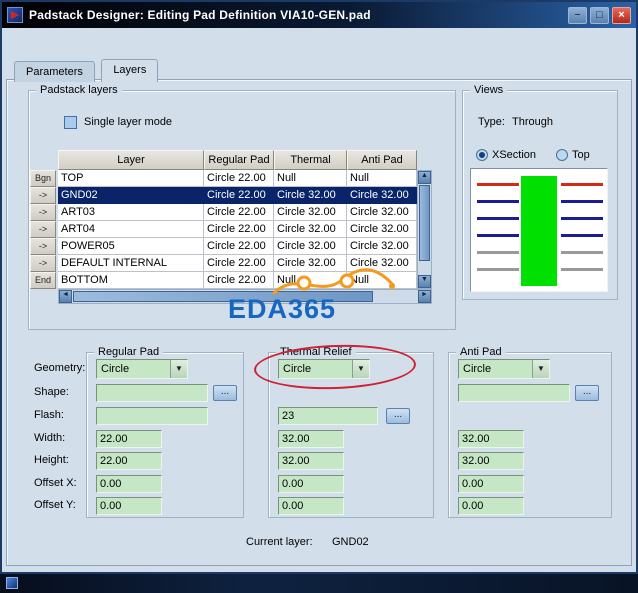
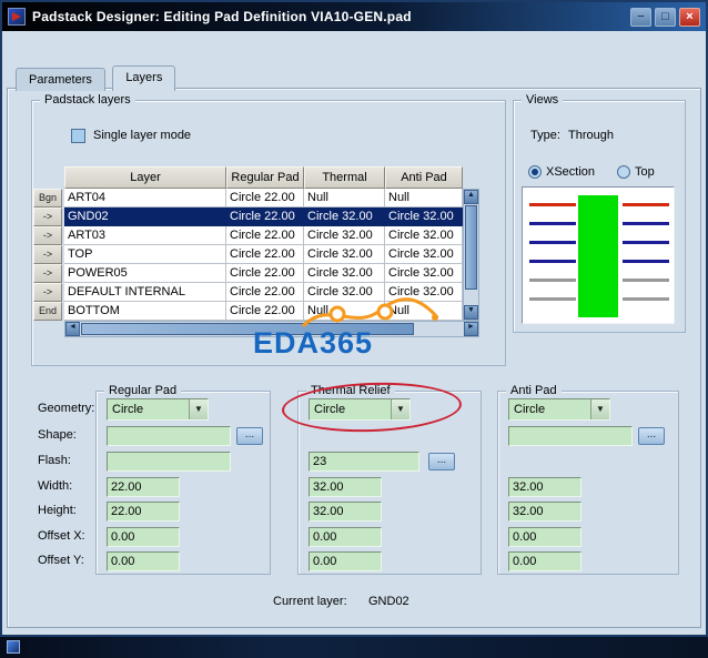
  Padstack Designer: Editing Pad Definition VIA10-GEN.pad
  −
  □
  ×
  Parameters Layers
  Padstack layers
  Single layer mode
  Bgn
  ->
  ->
  ->
  ->
  ->
  End
  Layer
  Regular Pad
  Anti Pad
- TOP
+ ART04
  Circle 22.00
  Null
  Null
  GND02
  Circle 22.00
  Circle 32.00
  Circle 32.00
  ART03
  Circle 22.00
  Circle 32.00
  Circle 32.00
- ART04
+ TOP
  Circle 22.00
  Circle 32.00
  Circle 32.00
  POWER05
  Circle 22.00
  Circle 32.00
  Circle 32.00
  DEFAULT INTERNAL
  Circle 22.00
  Circle 32.00
  Circle 32.00
  BOTTOM
  Circle 22.00
  Null
  ull
  Views
  Type:
  Through
  XSection
  Top
  EDA365
  Geometry:
  Shape:
  Flash:
  Width:
  Height:
  Offset X:
  Offset Y:
  Regular Pad
  Circle
  ▼
  ...
  22.00
  22.00
  0.00
  0.00
  Thermal Relief
  Circle
  ▼
  23
  ...
  32.00
  32.00
  0.00
  0.00
  Anti Pad
  Circle
  ▼
  ...
  32.00
  32.00
  0.00
  0.00
  Current layer:
  GND02
